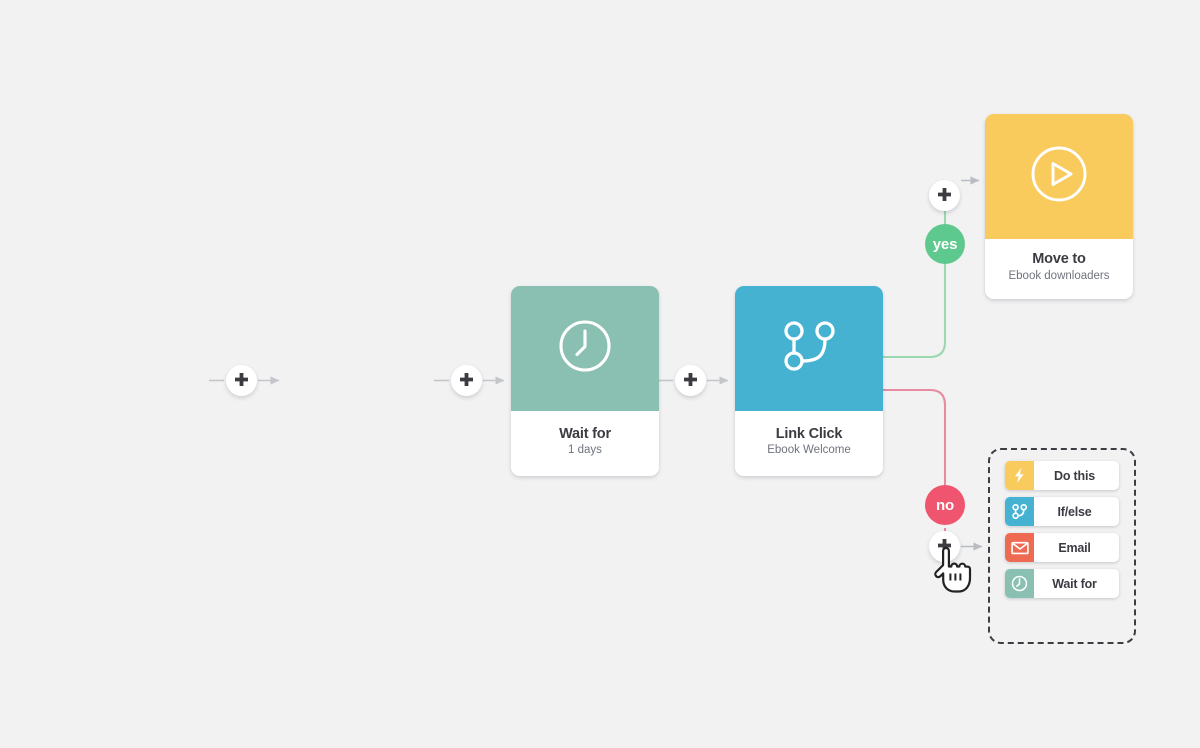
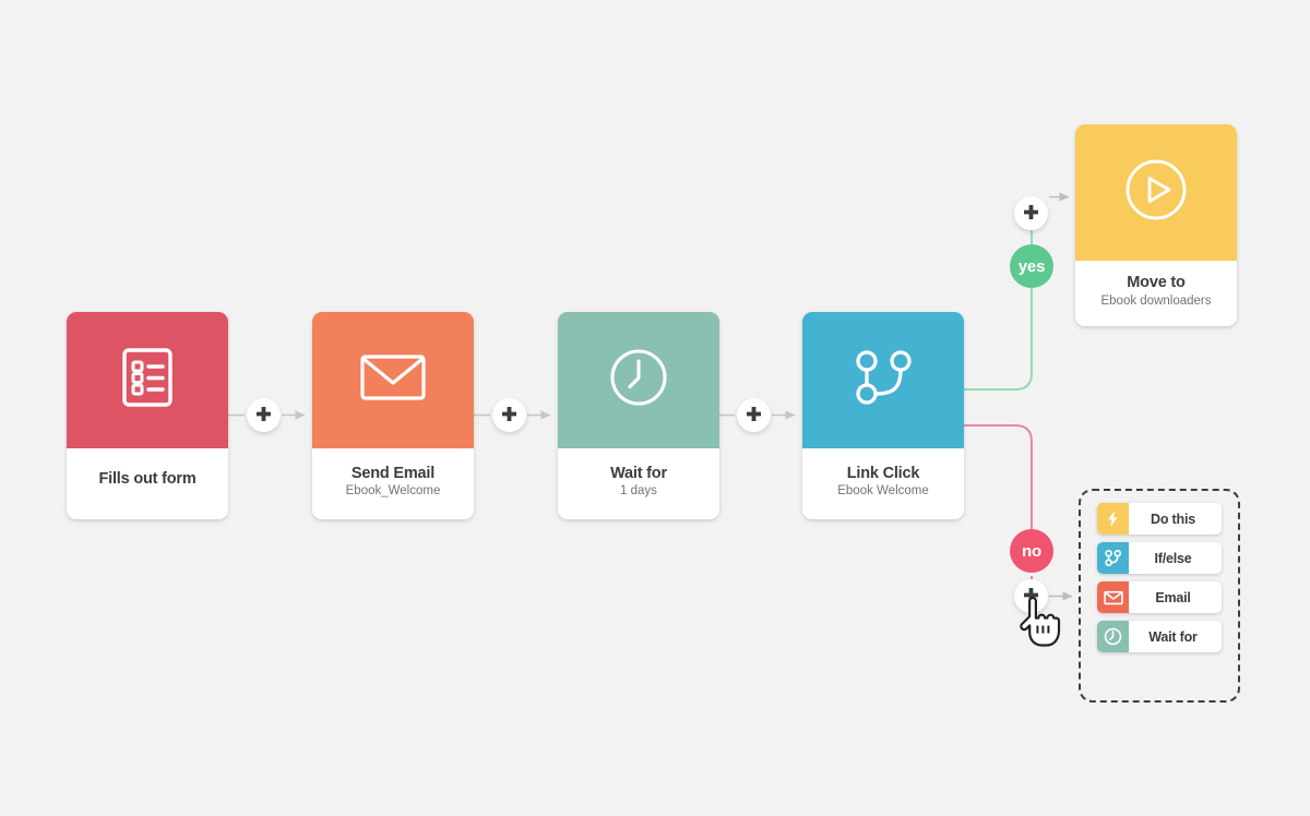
+ Fills out form
+ Send Email
+ Ebook_Welcome
  Wait for
  1 days
  Link Click
  Ebook Welcome
  Move to
  Ebook downloaders
  yes
  no
  Do this
  If/else
  Email
  Wait for
